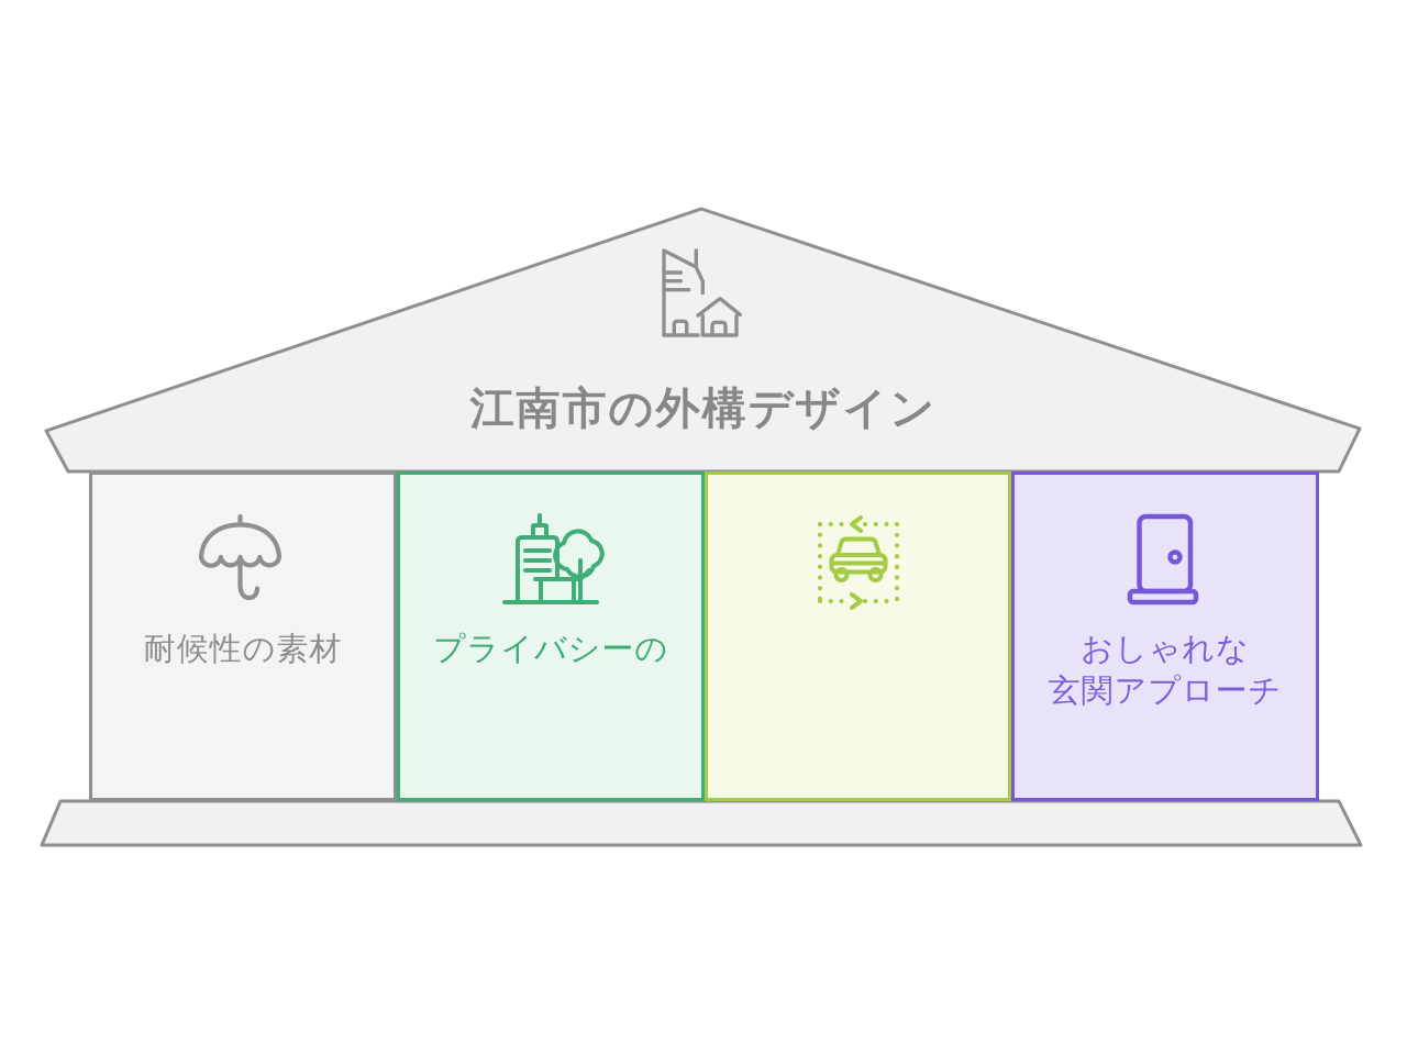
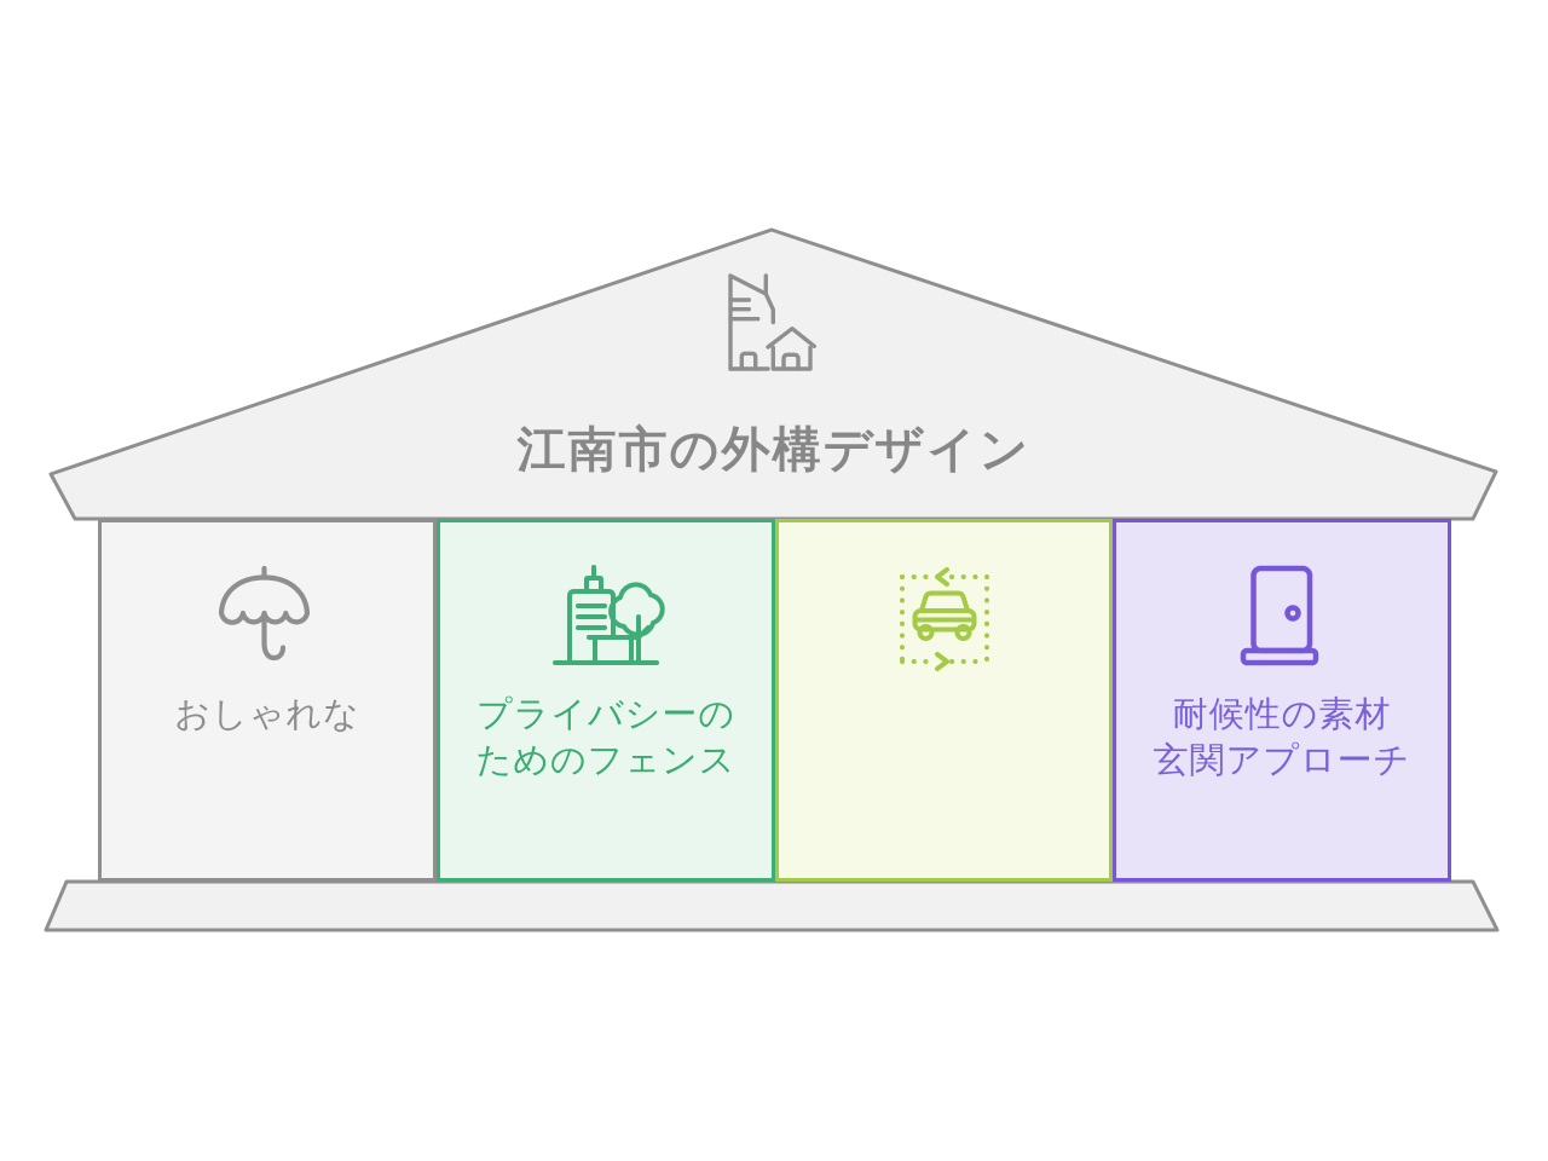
  江南市の外構デザイン
- 耐候性の素材
+ おしゃれな
  プライバシーの
+ ためのフェンス
- おしゃれな
+ 耐候性の素材
  玄関アプローチ
